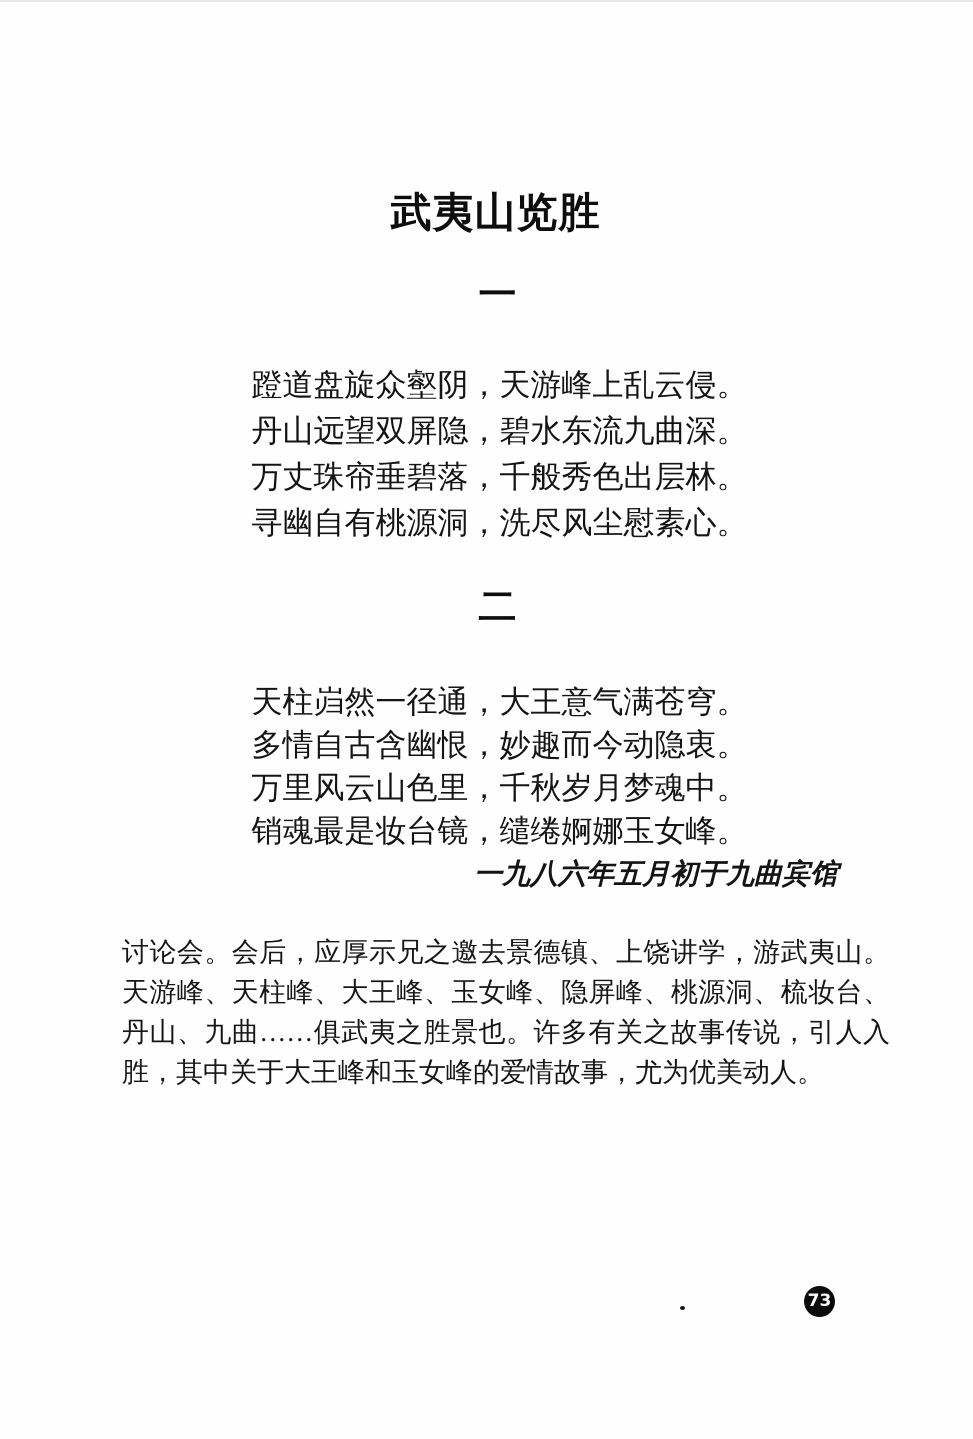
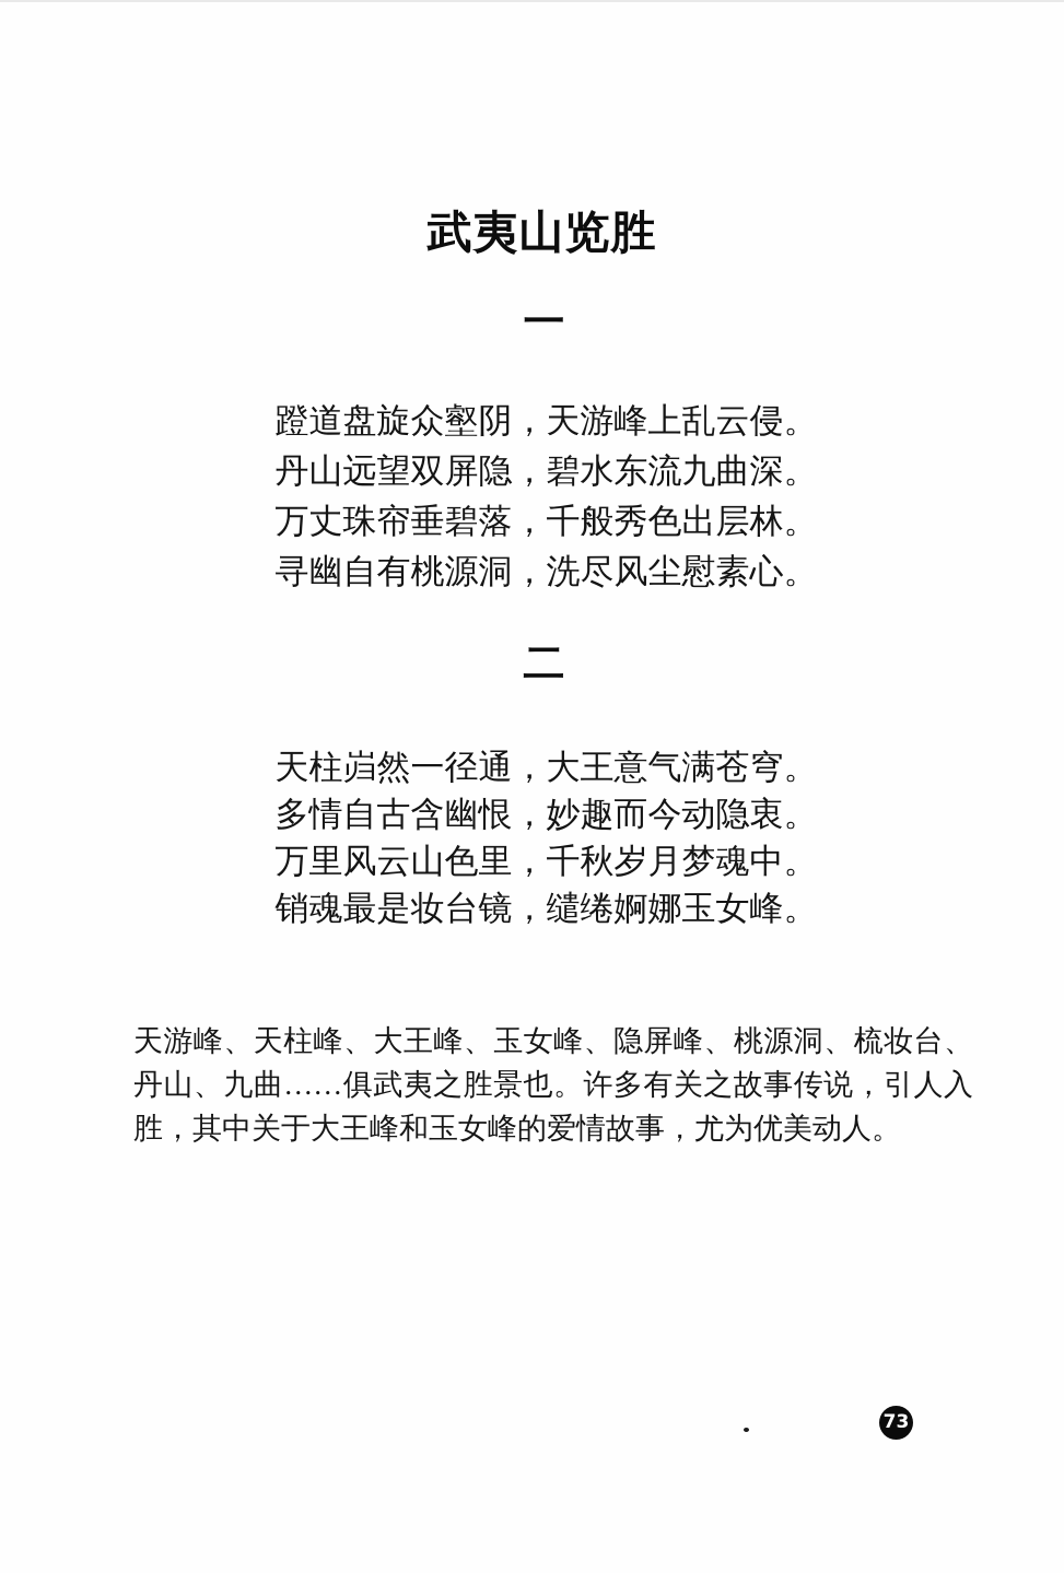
  武夷山览胜
  一
  蹬道盘旋众壑阴，天游峰上乱云侵。
  丹山远望双屏隐，碧水东流九曲深。
  万丈珠帘垂碧落，千般秀色出层林。
  寻幽自有桃源洞，洗尽风尘慰素心。
  二
  天柱岿然一径通，大王意气满苍穹。
  多情自古含幽恨，妙趣而今动隐衷。
  万里风云山色里，千秋岁月梦魂中。
  销魂最是妆台镜，缱绻婀娜玉女峰。
- 一九八六年五月初于九曲宾馆
- 讨论会。会后，应厚示兄之邀去景德镇、上饶讲学，游武夷山。
  天游峰、天柱峰、大王峰、玉女峰、隐屏峰、桃源洞、梳妆台、
  丹山、九曲……俱武夷之胜景也。许多有关之故事传说，引人入
  胜，其中关于大王峰和玉女峰的爱情故事，尤为优美动人。
  73
